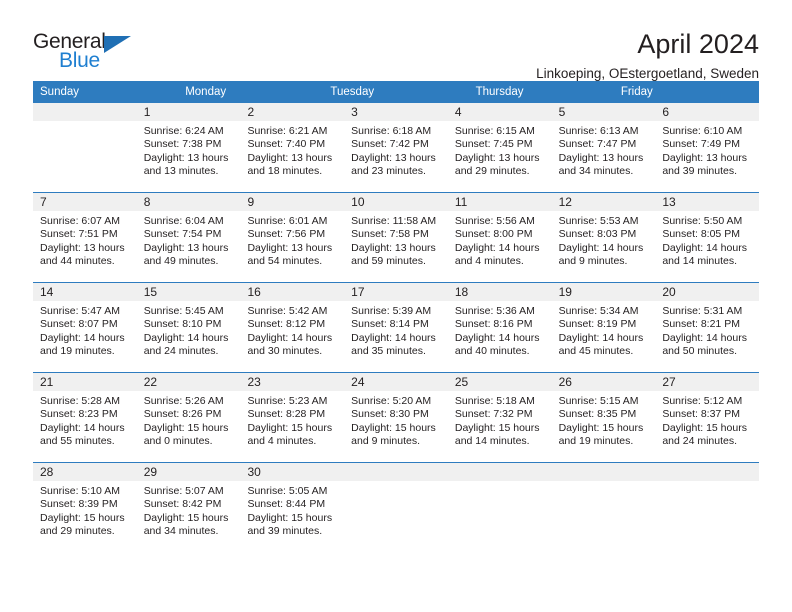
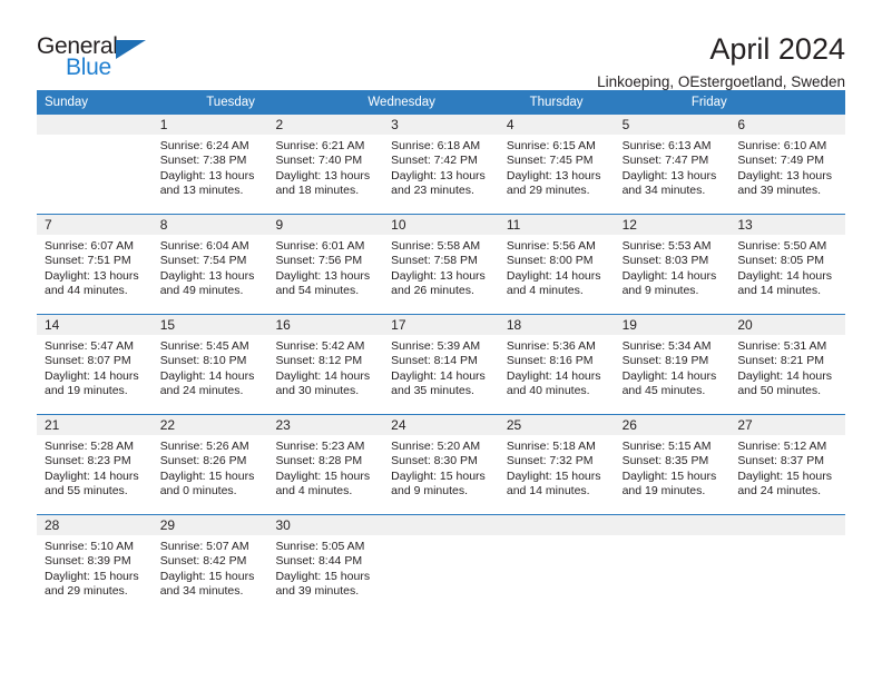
  General
  Blue
  April 2024
  Linkoeping, OEstergoetland, Sweden
  Sunday
- Monday
  Tuesday
+ Wednesday
  Thursday
  Friday
  1
  Sunrise: 6:24 AM
  Sunset: 7:38 PM
  Daylight: 13 hours
  and 13 minutes.
  2
  Sunrise: 6:21 AM
  Sunset: 7:40 PM
  Daylight: 13 hours
  and 18 minutes.
  3
  Sunrise: 6:18 AM
  Sunset: 7:42 PM
  Daylight: 13 hours
  and 23 minutes.
  4
  Sunrise: 6:15 AM
  Sunset: 7:45 PM
  Daylight: 13 hours
  and 29 minutes.
  5
  Sunrise: 6:13 AM
  Sunset: 7:47 PM
  Daylight: 13 hours
  and 34 minutes.
  6
  Sunrise: 6:10 AM
  Sunset: 7:49 PM
  Daylight: 13 hours
  and 39 minutes.
  7
  Sunrise: 6:07 AM
  Sunset: 7:51 PM
  Daylight: 13 hours
  and 44 minutes.
  8
  Sunrise: 6:04 AM
  Sunset: 7:54 PM
  Daylight: 13 hours
  and 49 minutes.
  9
  Sunrise: 6:01 AM
  Sunset: 7:56 PM
  Daylight: 13 hours
  and 54 minutes.
  10
- Sunrise: 11:58 AM
+ Sunrise: 5:58 AM
  Sunset: 7:58 PM
  Daylight: 13 hours
- and 59 minutes.
+ and 26 minutes.
  11
  Sunrise: 5:56 AM
  Sunset: 8:00 PM
  Daylight: 14 hours
  and 4 minutes.
  12
  Sunrise: 5:53 AM
  Sunset: 8:03 PM
  Daylight: 14 hours
  and 9 minutes.
  13
  Sunrise: 5:50 AM
  Sunset: 8:05 PM
  Daylight: 14 hours
  and 14 minutes.
  14
  Sunrise: 5:47 AM
  Sunset: 8:07 PM
  Daylight: 14 hours
  and 19 minutes.
  15
  Sunrise: 5:45 AM
  Sunset: 8:10 PM
  Daylight: 14 hours
  and 24 minutes.
  16
  Sunrise: 5:42 AM
  Sunset: 8:12 PM
  Daylight: 14 hours
  and 30 minutes.
  17
  Sunrise: 5:39 AM
  Sunset: 8:14 PM
  Daylight: 14 hours
  and 35 minutes.
  18
  Sunrise: 5:36 AM
  Sunset: 8:16 PM
  Daylight: 14 hours
  and 40 minutes.
  19
  Sunrise: 5:34 AM
  Sunset: 8:19 PM
  Daylight: 14 hours
  and 45 minutes.
  20
  Sunrise: 5:31 AM
  Sunset: 8:21 PM
  Daylight: 14 hours
  and 50 minutes.
  21
  Sunrise: 5:28 AM
  Sunset: 8:23 PM
  Daylight: 14 hours
  and 55 minutes.
  22
  Sunrise: 5:26 AM
  Sunset: 8:26 PM
  Daylight: 15 hours
  and 0 minutes.
  23
  Sunrise: 5:23 AM
  Sunset: 8:28 PM
  Daylight: 15 hours
  and 4 minutes.
  24
  Sunrise: 5:20 AM
  Sunset: 8:30 PM
  Daylight: 15 hours
  and 9 minutes.
  25
  Sunrise: 5:18 AM
  Sunset: 7:32 PM
  Daylight: 15 hours
  and 14 minutes.
  26
  Sunrise: 5:15 AM
  Sunset: 8:35 PM
  Daylight: 15 hours
  and 19 minutes.
  27
  Sunrise: 5:12 AM
  Sunset: 8:37 PM
  Daylight: 15 hours
  and 24 minutes.
  28
  Sunrise: 5:10 AM
  Sunset: 8:39 PM
  Daylight: 15 hours
  and 29 minutes.
  29
  Sunrise: 5:07 AM
  Sunset: 8:42 PM
  Daylight: 15 hours
  and 34 minutes.
  30
  Sunrise: 5:05 AM
  Sunset: 8:44 PM
  Daylight: 15 hours
  and 39 minutes.
